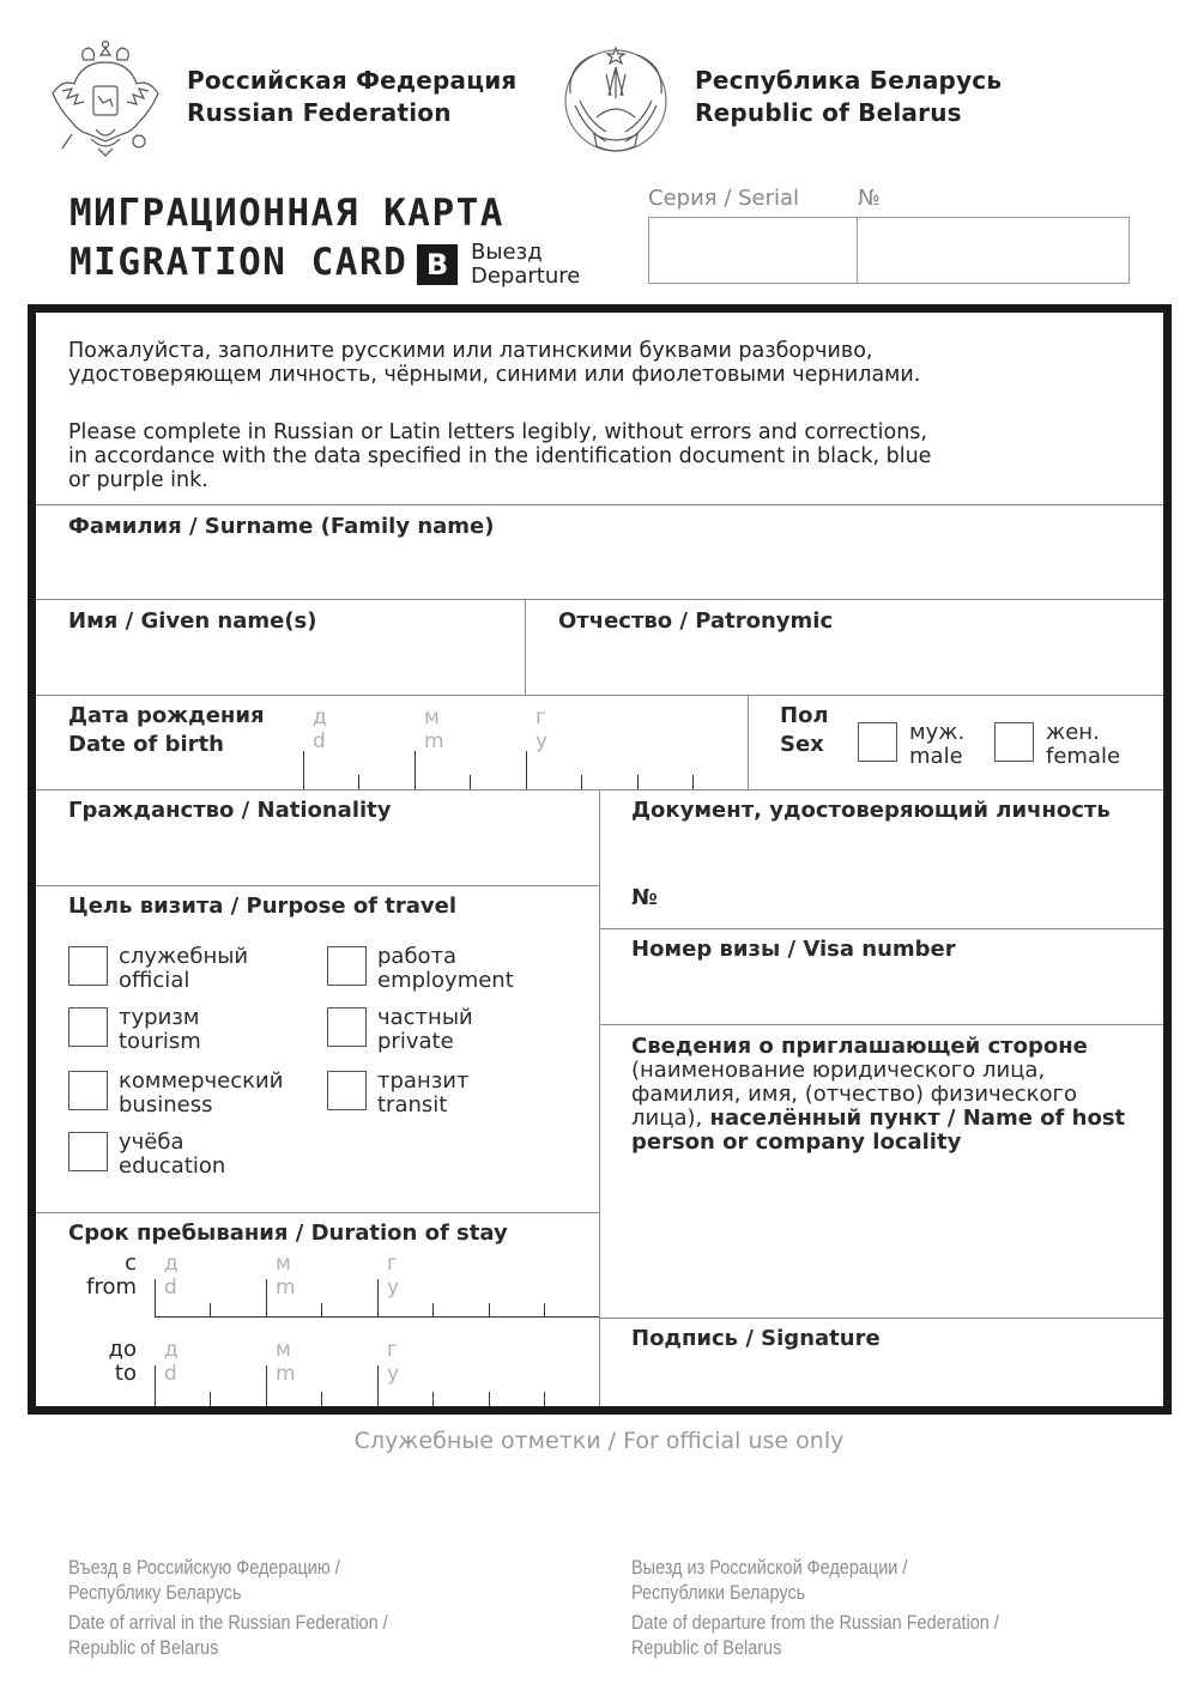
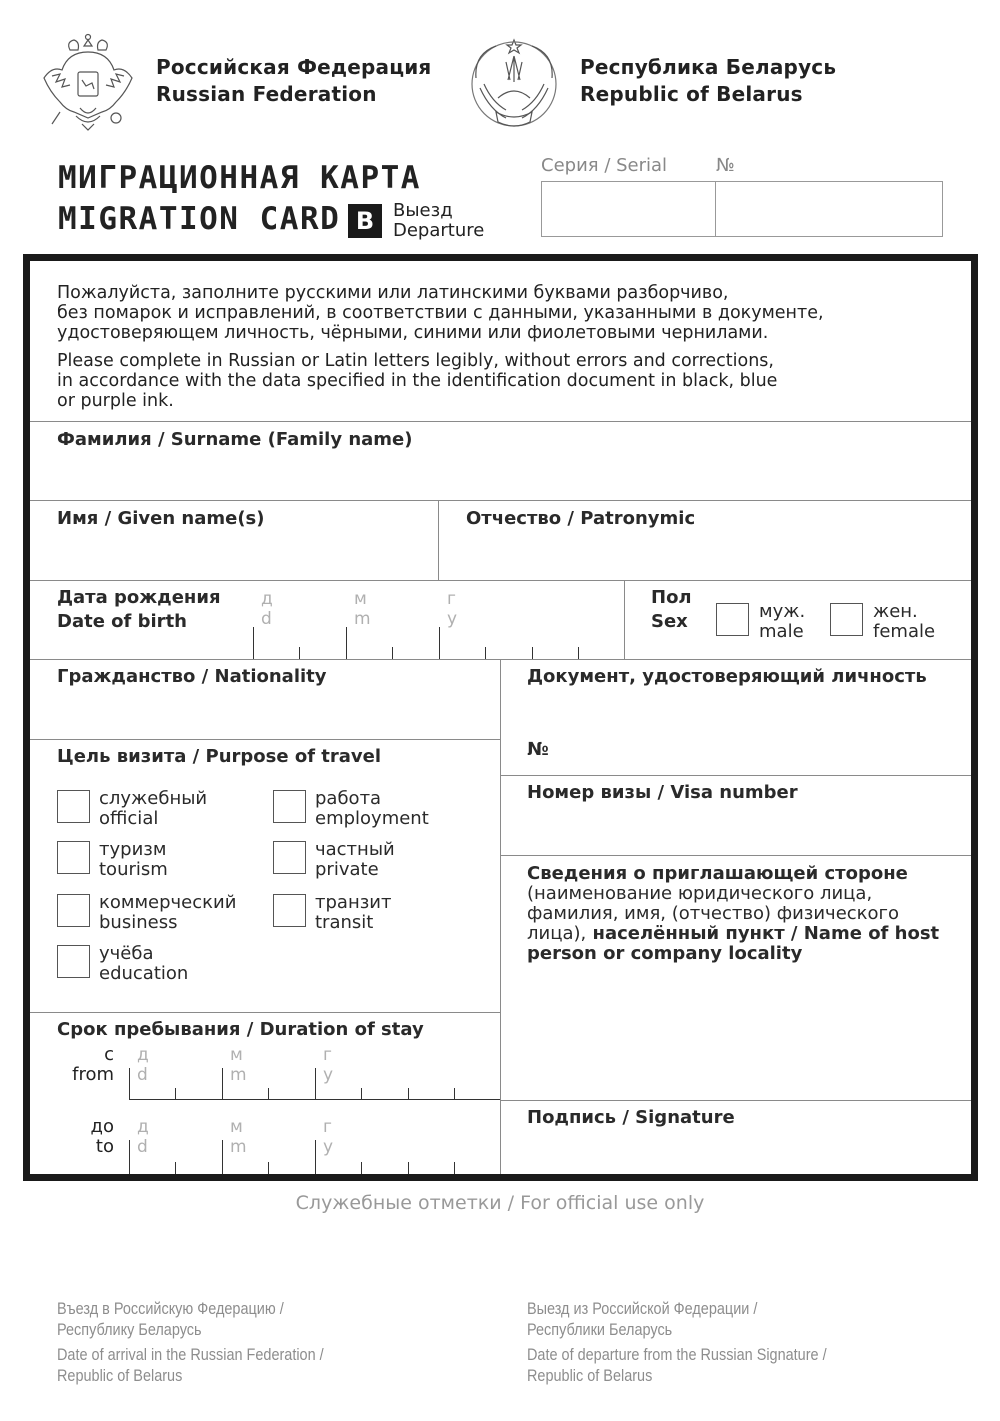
  Российская Федерация
  Russian Federation
  Республика Беларусь
  Republic of Belarus
  МИГРАЦИОННАЯ КАРТА
  MIGRATION CARD
  B
  Выезд
  Departure
  Серия / Serial
  №
  Пожалуйста, заполните русскими или латинскими буквами разборчиво,
+ без помарок и исправлений, в соответствии с данными, указанными в документе,
  удостоверяющем личность, чёрными, синими или фиолетовыми чернилами.
  Please complete in Russian or Latin letters legibly, without errors and corrections,
  in accordance with the data specified in the identification document in black, blue
  or purple ink.
  Фамилия / Surname (Family name)
  Имя / Given name(s)
  Отчество / Patronymic
  Дата рождения
  Date of birth
  д
  d
  м
  m
  г
  y
  Пол
  Sex
  муж.
  male
  жен.
  female
  Гражданство / Nationality
  Документ, удостоверяющий личность
  №
  Цель визита / Purpose of travel
  служебный
  official
  работа
  employment
  туризм
  tourism
  частный
  private
  коммерческий
  business
  транзит
  transit
  учёба
  education
  Номер визы / Visa number
  Сведения о приглашающей стороне
  (наименование юридического лица,
  фамилия, имя, (отчество) физического
  лица), населённый пункт / Name of host
  person or company locality
  Срок пребывания / Duration of stay
  с
  from
  д
  d
  м
  m
  г
  y
  до
  to
  д
  d
  м
  m
  г
  y
  Подпись / Signature
  Служебные отметки / For official use only
  Въезд в Российскую Федерацию /
  Республику Беларусь
  Date of arrival in the Russian Federation /
  Republic of Belarus
  Выезд из Российской Федерации /
  Республики Беларусь
- Date of departure from the Russian Federation /
+ Date of departure from the Russian Signature /
  Republic of Belarus
